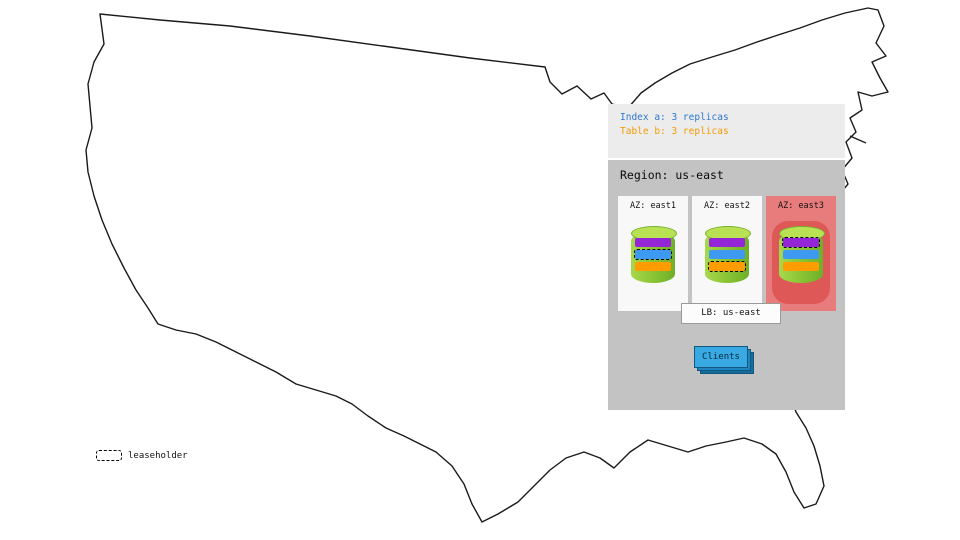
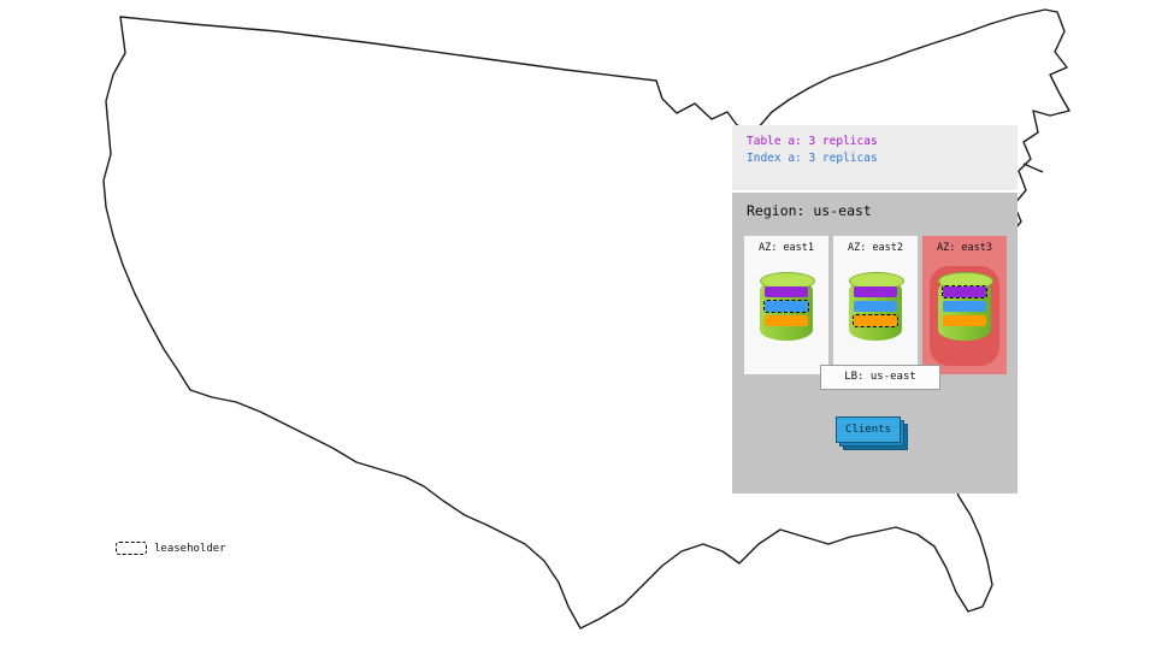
+ Table a: 3 replicas
  Index a: 3 replicas
- Table b: 3 replicas
  Region: us-east
  AZ: east1
  AZ: east2
  AZ: east3
  LB: us-east
  Clients
  leaseholder
